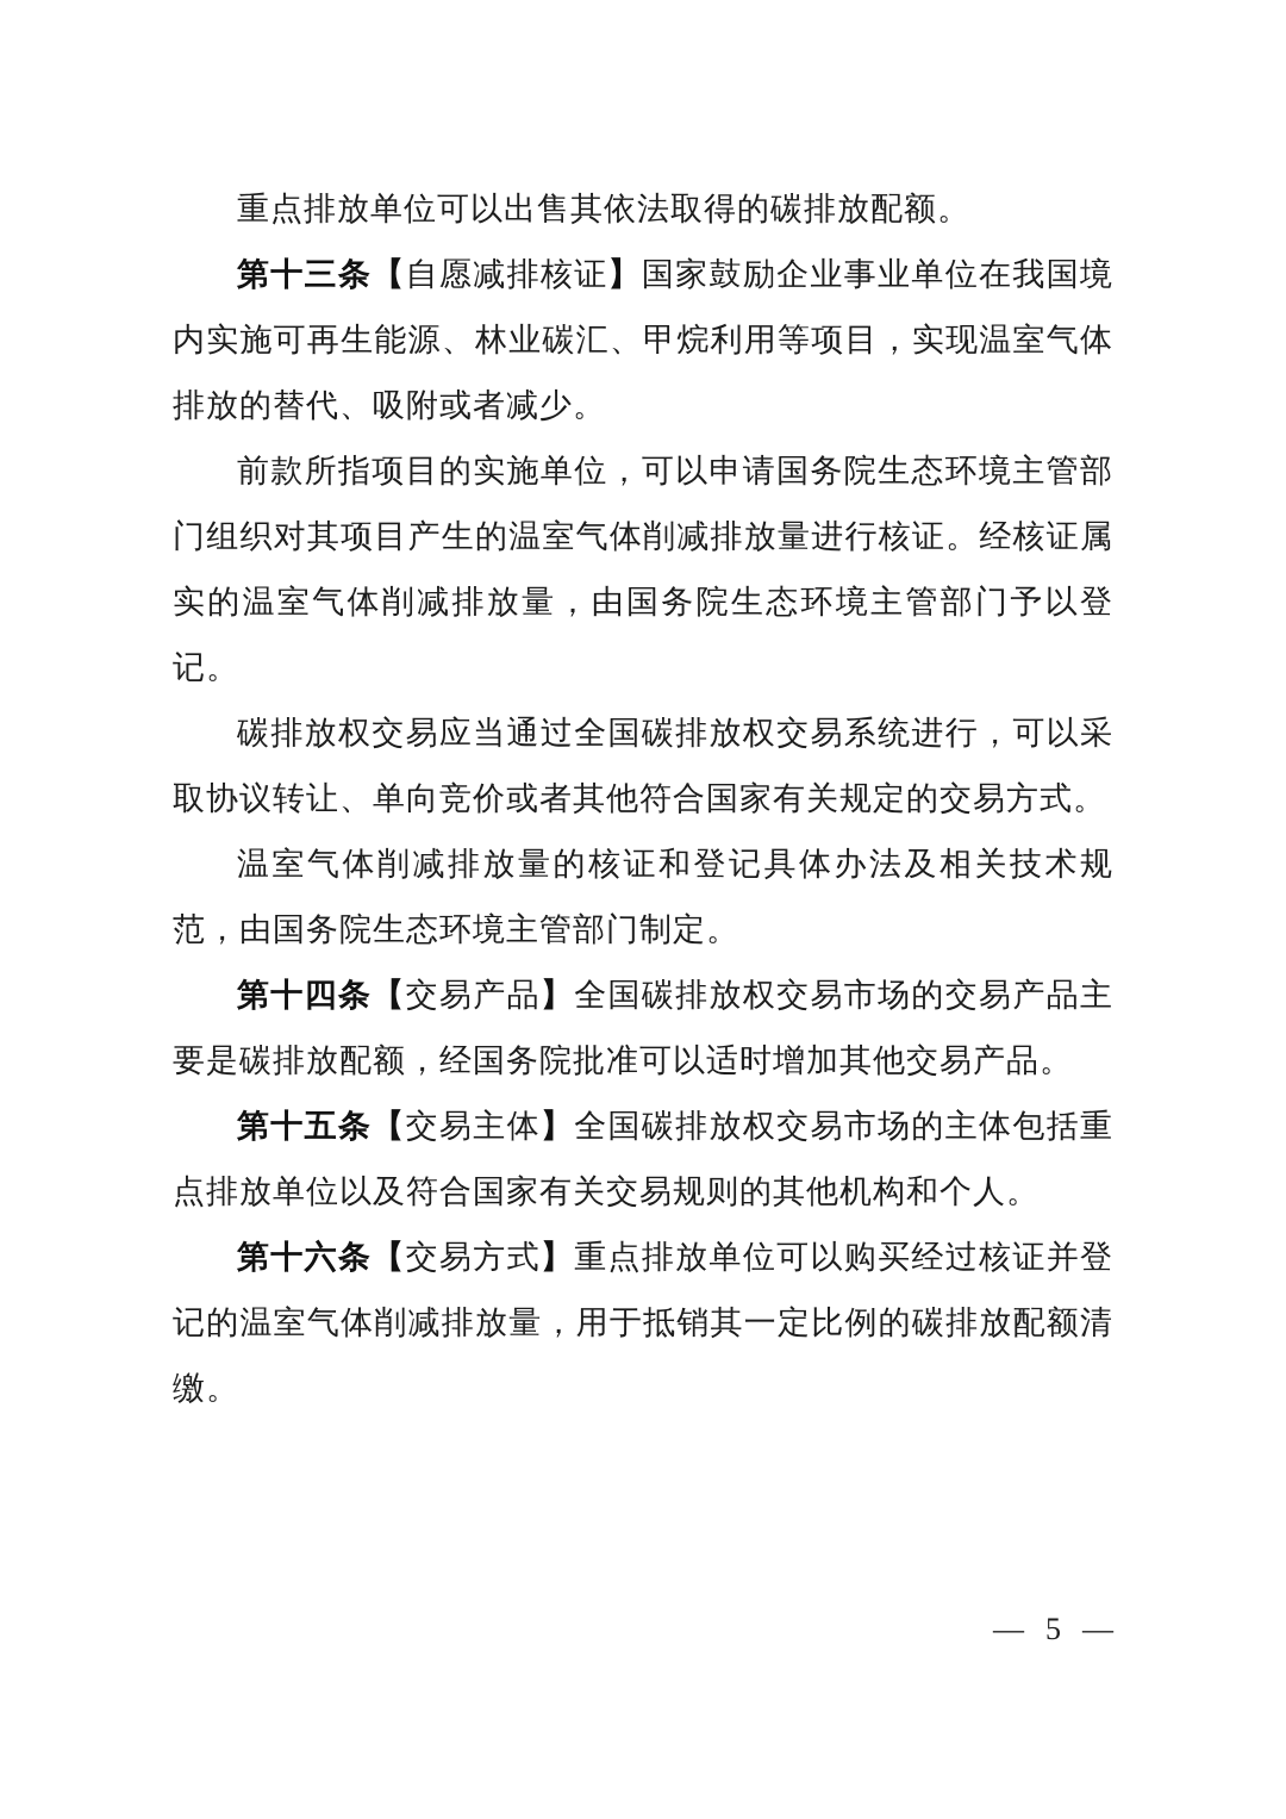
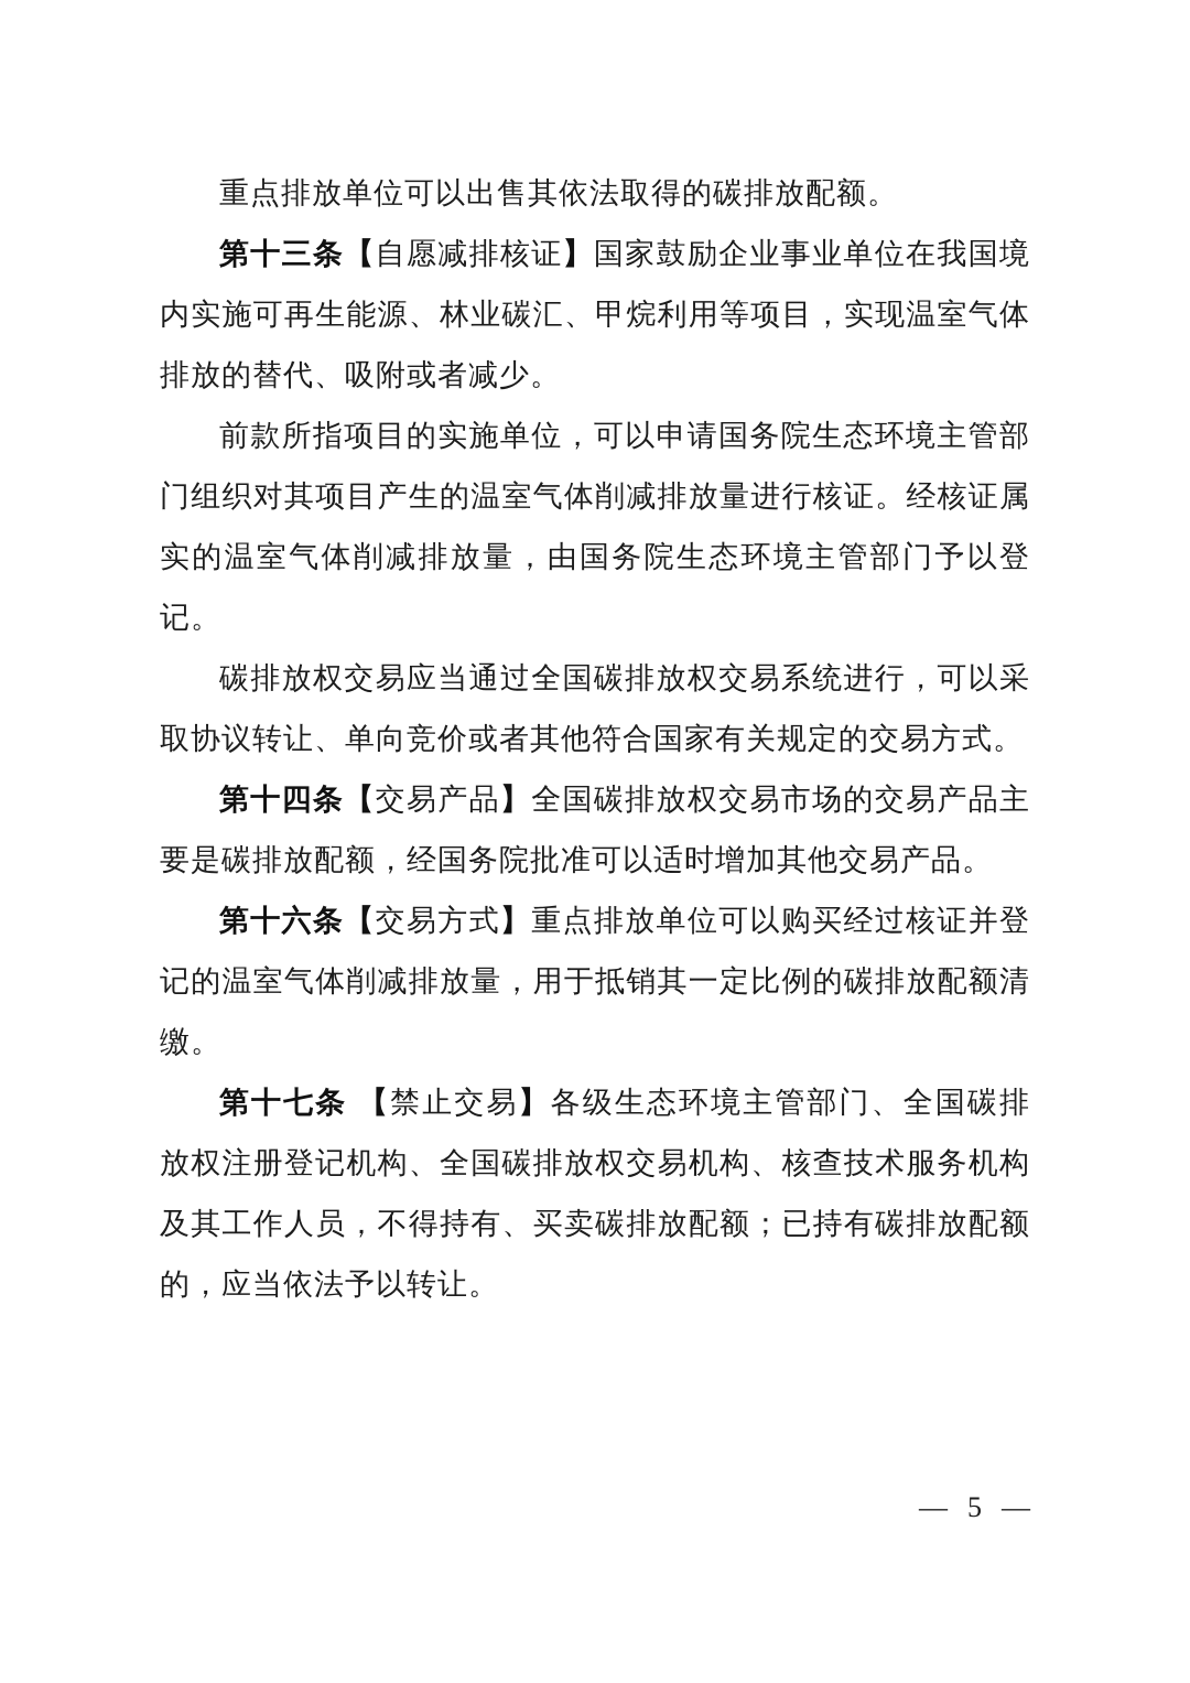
  重点排放单位可以出售其依法取得的碳排放配额。
  第十三条【自愿减排核证】国家鼓励企业事业单位在我国境内实施可再生能源、林业碳汇、甲烷利用等项目，实现温室气体排放的替代、吸附或者减少。
  前款所指项目的实施单位，可以申请国务院生态环境主管部门组织对其项目产生的温室气体削减排放量进行核证。经核证属实的温室气体削减排放量，由国务院生态环境主管部门予以登记。
  碳排放权交易应当通过全国碳排放权交易系统进行，可以采取协议转让、单向竞价或者其他符合国家有关规定的交易方式。
- 温室气体削减排放量的核证和登记具体办法及相关技术规范，由国务院生态环境主管部门制定。
  第十四条【交易产品】全国碳排放权交易市场的交易产品主要是碳排放配额，经国务院批准可以适时增加其他交易产品。
- 第十五条【交易主体】全国碳排放权交易市场的主体包括重点排放单位以及符合国家有关交易规则的其他机构和个人。
  第十六条【交易方式】重点排放单位可以购买经过核证并登记的温室气体削减排放量，用于抵销其一定比例的碳排放配额清缴。
+ 第十七条 【禁止交易】各级生态环境主管部门、全国碳排放权注册登记机构、全国碳排放权交易机构、核查技术服务机构及其工作人员，不得持有、买卖碳排放配额；已持有碳排放配额的，应当依法予以转让。
  —
  5
  —
